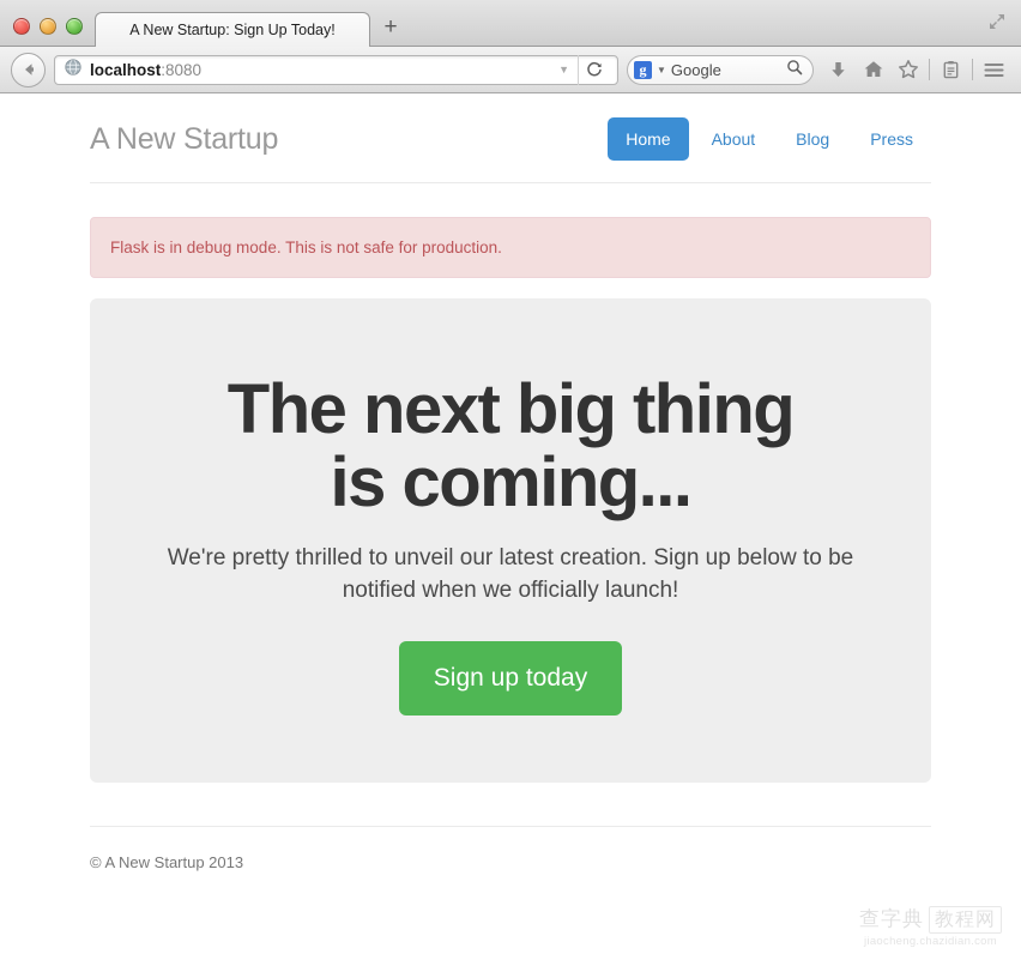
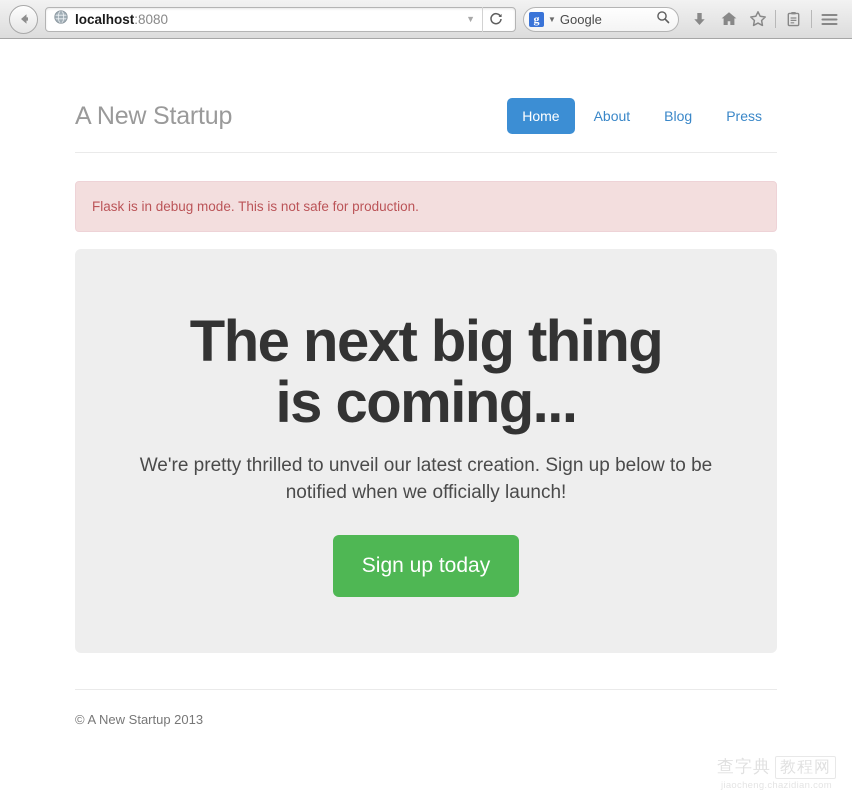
- A New Startup: Sign Up Today!
- +
  localhost:8080
  ▼
  g
  ▼
  Google
  A New Startup
  Home
  About
  Blog
  Press
  Flask is in debug mode. This is not safe for production.
  The next big thing
  is coming...
  We're pretty thrilled to unveil our latest creation. Sign up below to be notified when we officially launch!
  Sign up today
  © A New Startup 2013
  查字典
  教程网
  jiaocheng.chazidian.com
